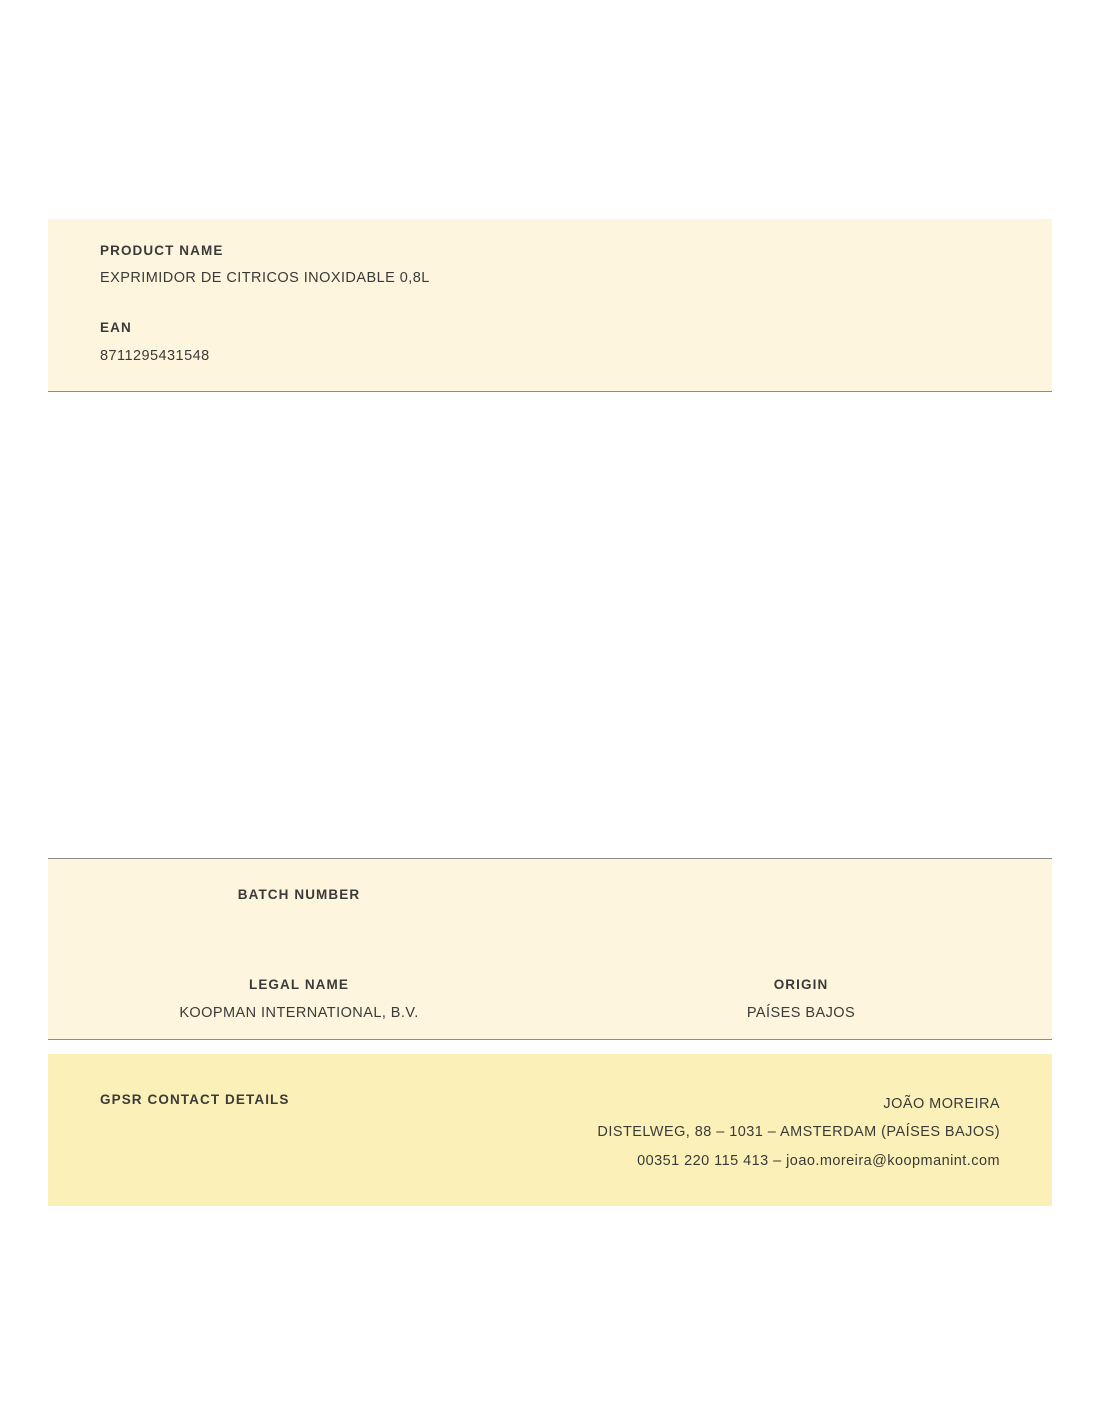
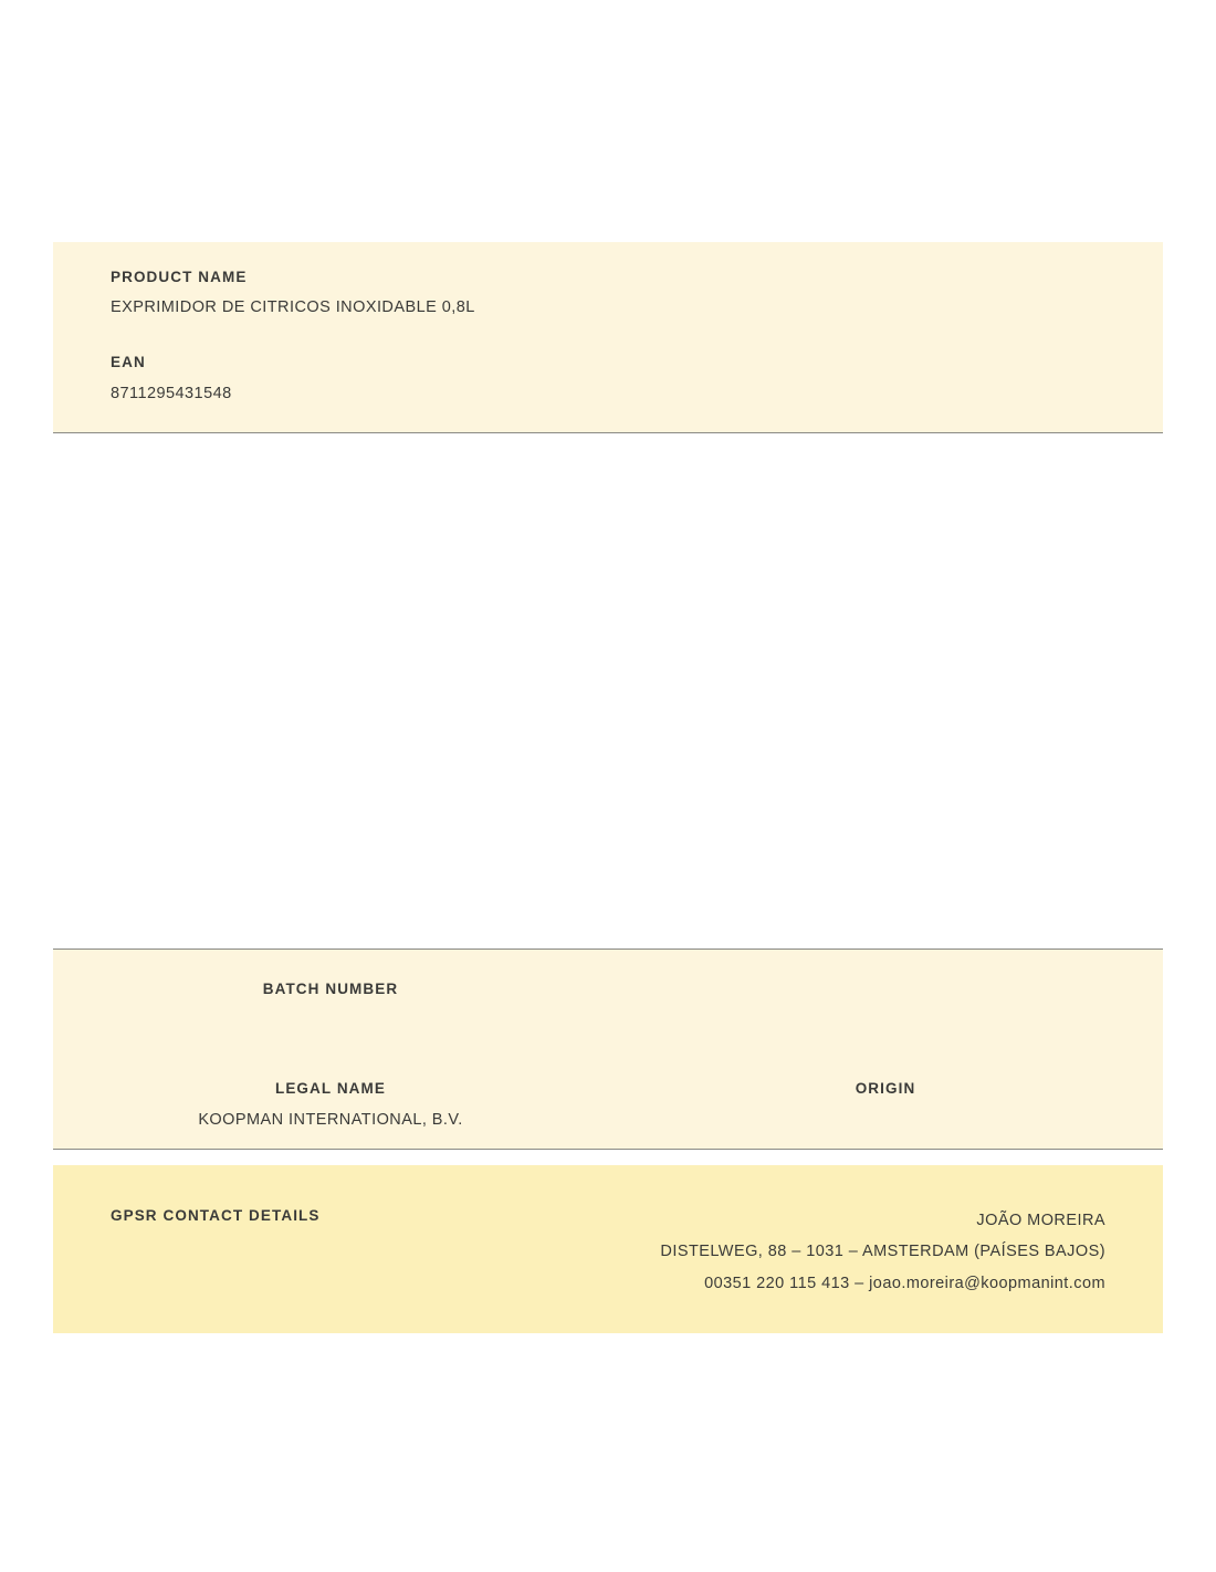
  PRODUCT NAME
  EXPRIMIDOR DE CITRICOS INOXIDABLE 0,8L
  EAN
  8711295431548
  BATCH NUMBER
  LEGAL NAME
  KOOPMAN INTERNATIONAL, B.V.
  ORIGIN
- PAÍSES BAJOS
  GPSR CONTACT DETAILS
  JOÃO MOREIRA
  DISTELWEG, 88 – 1031 – AMSTERDAM (PAÍSES BAJOS)
  00351 220 115 413 – joao.moreira@koopmanint.com
